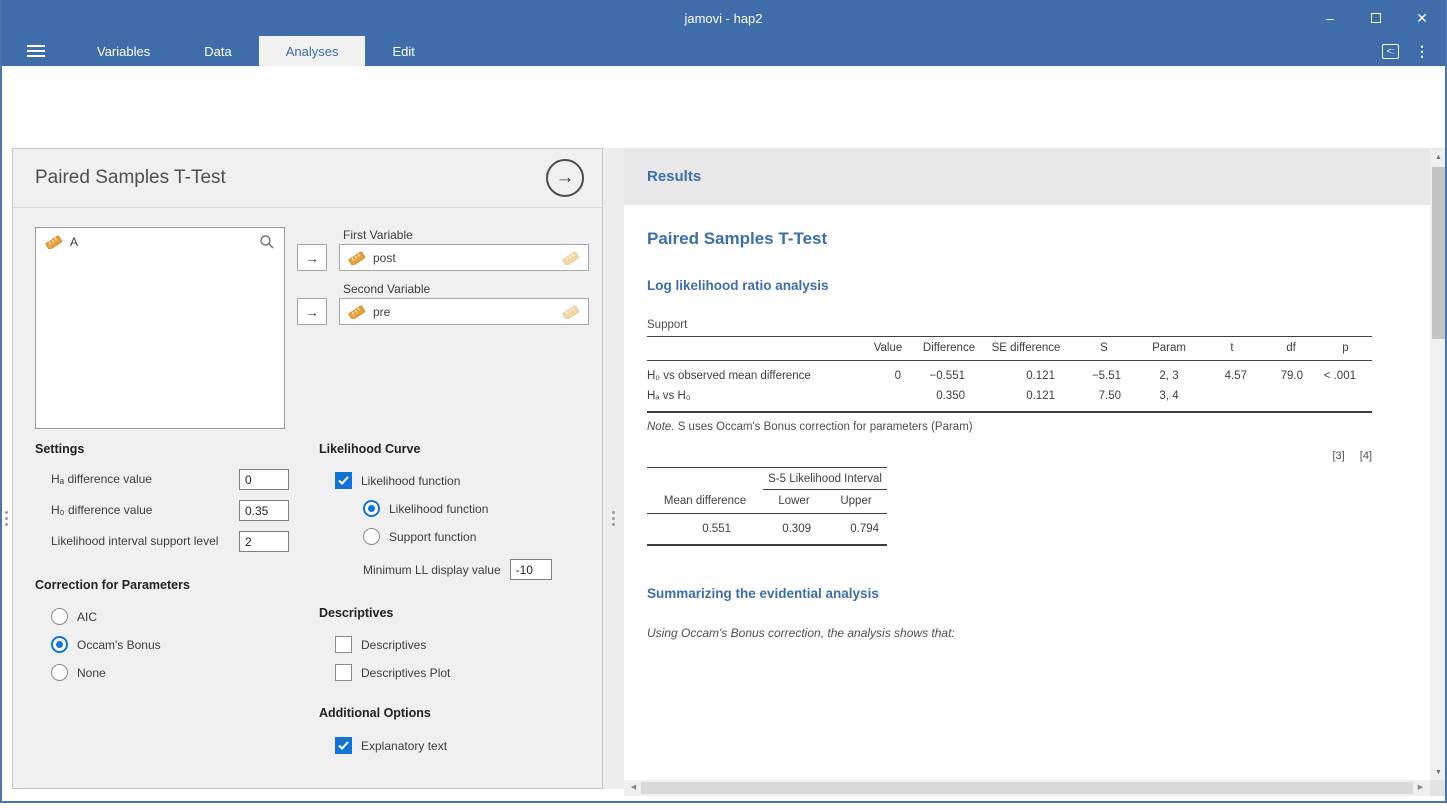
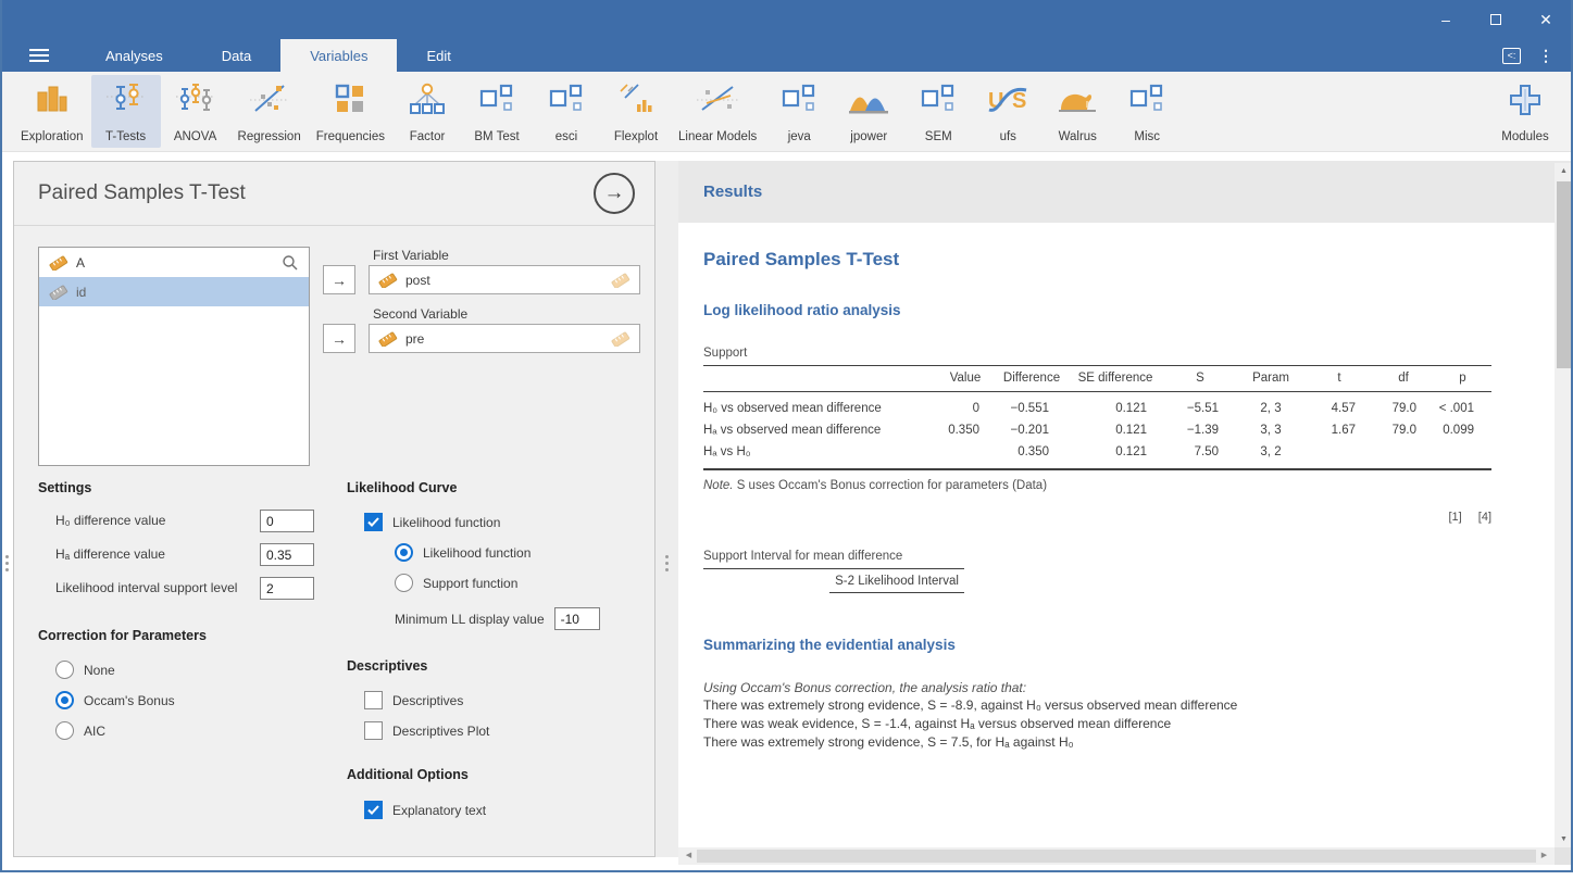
- jamovi - hap2
  –
  ✕
- Variables
+ Analyses
  Data
- Analyses
+ Variables
  Edit
  <:
  ⋮
+ Exploration
+ T-Tests
+ ANOVA
+ Regression
+ Frequencies
+ Factor
+ BM Test
+ esci
+ Flexplot
+ Linear Models
+ jeva
+ jpower
+ SEM
+ U
+ S
+ ufs
+ Walrus
+ Misc
+ Modules
  Paired Samples T-Test
  →
  A
+ id
  First Variable
  →
  post
  Second Variable
  →
  pre
  Settings
- Hₐ difference value
+ H₀ difference value
  0
- H₀ difference value
+ Hₐ difference value
  0.35
  Likelihood interval support level
  2
  Correction for Parameters
- AIC
+ None
  Occam's Bonus
- None
+ AIC
  Likelihood Curve
  Likelihood function
  Likelihood function
  Support function
  Minimum LL display value
  -10
  Descriptives
  Descriptives
  Descriptives Plot
  Additional Options
  Explanatory text
  Results
  Paired Samples T-Test
  Log likelihood ratio analysis
  Support
  	Value	Difference	SE difference	S	Param	t	df	p
  H₀ vs observed mean difference	0	−0.551	0.121	−5.51	2, 3	4.57	79.0	< .001
+ Hₐ vs observed mean difference	0.350	−0.201	0.121	−1.39	3, 3	1.67	79.0	0.099
- Hₐ vs H₀		0.350	0.121	7.50	3, 4
+ Hₐ vs H₀		0.350	0.121	7.50	3, 2
- Note. S uses Occam's Bonus correction for parameters (Param)
+ Note. S uses Occam's Bonus correction for parameters (Data)
- [3] [4]
+ [1] [4]
+ Support Interval for mean difference
- 	S-5 Likelihood Interval
+ 	S-2 Likelihood Interval
- Mean difference	Lower	Upper
- 0.551	0.309	0.794
  Summarizing the evidential analysis
- Using Occam's Bonus correction, the analysis shows that:
+ Using Occam's Bonus correction, the analysis ratio that:
+ There was extremely strong evidence, S = -8.9, against H₀ versus observed mean difference
+ There was weak evidence, S = -1.4, against Hₐ versus observed mean difference
+ There was extremely strong evidence, S = 7.5, for Hₐ against H₀
